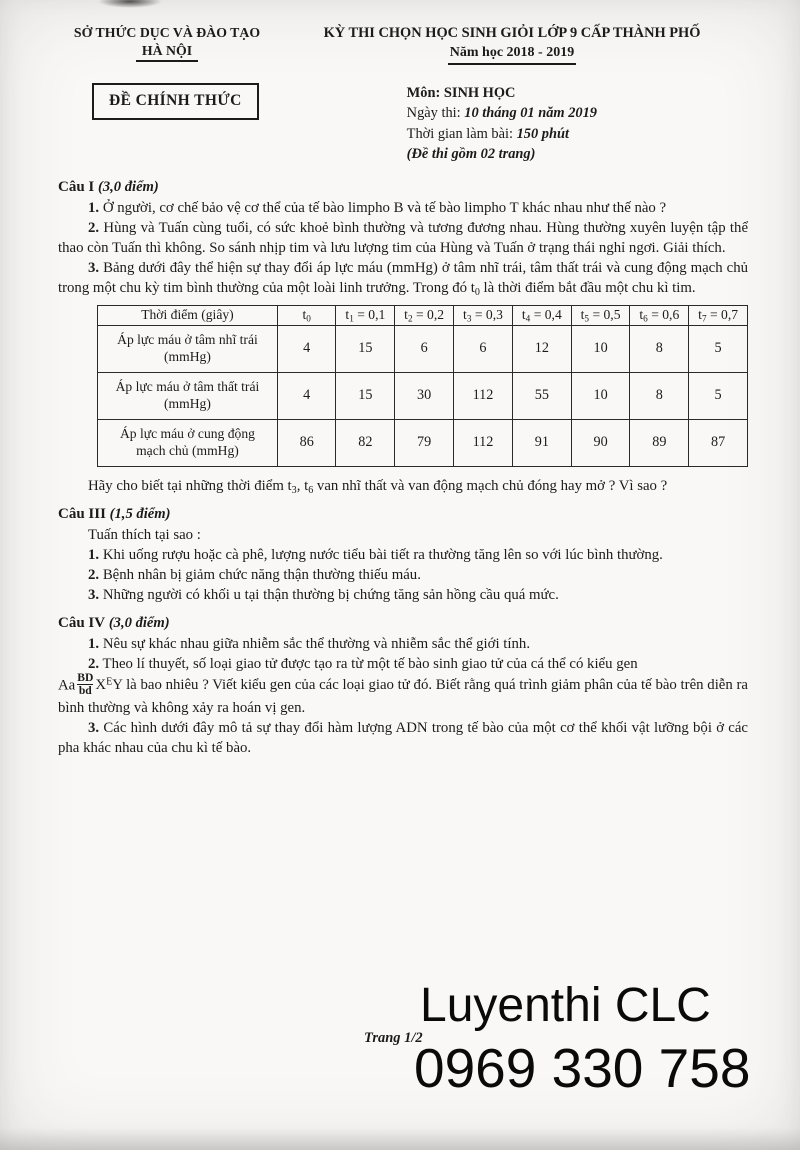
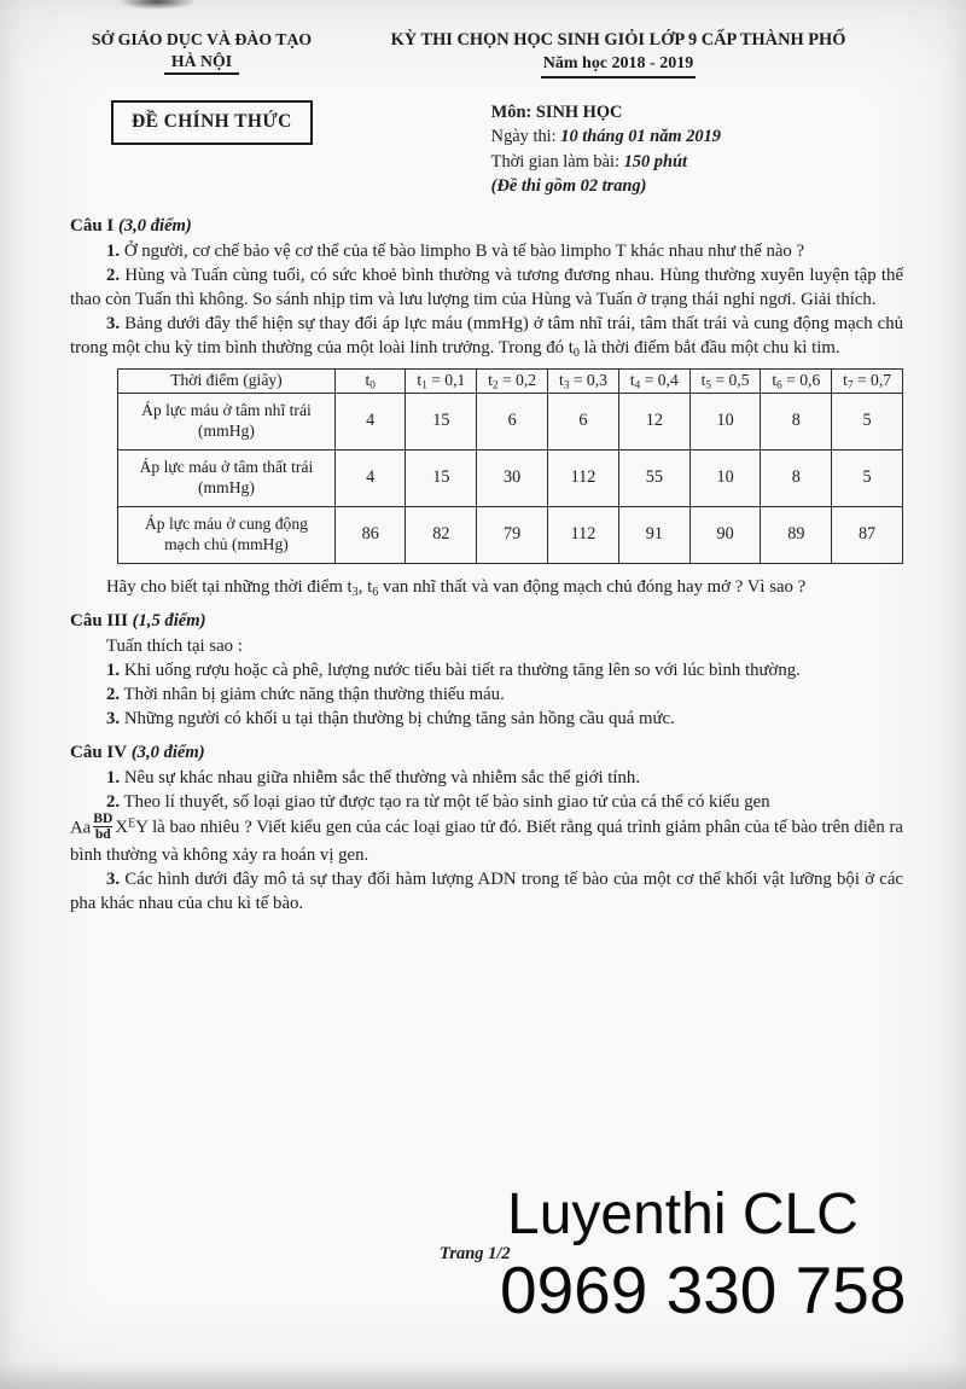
- SỞ THỨC DỤC VÀ ĐÀO TẠO
+ SỞ GIÁO DỤC VÀ ĐÀO TẠO
  HÀ NỘI
  KỲ THI CHỌN HỌC SINH GIỎI LỚP 9 CẤP THÀNH PHỐ
  Năm học 2018 - 2019
  ĐỀ CHÍNH THỨC
  Môn: SINH HỌC
  Ngày thi: 10 tháng 01 năm 2019
  Thời gian làm bài: 150 phút
  (Đề thi gồm 02 trang)
  Câu I (3,0 điểm)
  1. Ở người, cơ chế bảo vệ cơ thể của tế bào limpho B và tế bào limpho T khác nhau như thế nào ?
  2. Hùng và Tuấn cùng tuổi, có sức khoẻ bình thường và tương đương nhau. Hùng thường xuyên luyện tập thể thao còn Tuấn thì không. So sánh nhịp tim và lưu lượng tim của Hùng và Tuấn ở trạng thái nghỉ ngơi. Giải thích.
  3. Bảng dưới đây thể hiện sự thay đổi áp lực máu (mmHg) ở tâm nhĩ trái, tâm thất trái và cung động mạch chủ trong một chu kỳ tim bình thường của một loài linh trưởng. Trong đó t0 là thời điểm bắt đầu một chu kì tim.
  Thời điểm (giây)	t0	t1 = 0,1	t2 = 0,2	t3 = 0,3	t4 = 0,4	t5 = 0,5	t6 = 0,6	t7 = 0,7
  Áp lực máu ở tâm nhĩ trái (mmHg)	4	15	6	6	12	10	8	5
  Áp lực máu ở tâm thất trái (mmHg)	4	15	30	112	55	10	8	5
  Áp lực máu ở cung động mạch chủ (mmHg)	86	82	79	112	91	90	89	87
  Hãy cho biết tại những thời điểm t3, t6 van nhĩ thất và van động mạch chủ đóng hay mở ? Vì sao ?
  Câu III (1,5 điểm)
  Tuấn thích tại sao :
  1. Khi uống rượu hoặc cà phê, lượng nước tiểu bài tiết ra thường tăng lên so với lúc bình thường.
- 2. Bệnh nhân bị giảm chức năng thận thường thiếu máu.
+ 2. Thời nhân bị giảm chức năng thận thường thiếu máu.
  3. Những người có khối u tại thận thường bị chứng tăng sản hồng cầu quá mức.
  Câu IV (3,0 điểm)
  1. Nêu sự khác nhau giữa nhiễm sắc thể thường và nhiễm sắc thể giới tính.
  2. Theo lí thuyết, số loại giao tử được tạo ra từ một tế bào sinh giao tử của cá thể có kiểu gen
  Aa
  BD
  bd
  XEY là bao nhiêu ? Viết kiểu gen của các loại giao tử đó. Biết rằng quá trình giảm phân của tế bào trên diễn ra bình thường và không xảy ra hoán vị gen.
  3. Các hình dưới đây mô tả sự thay đổi hàm lượng ADN trong tế bào của một cơ thể khối vật lưỡng bội ở các pha khác nhau của chu kì tế bào.
  Trang 1/2
  Luyenthi CLC
  0969 330 758
